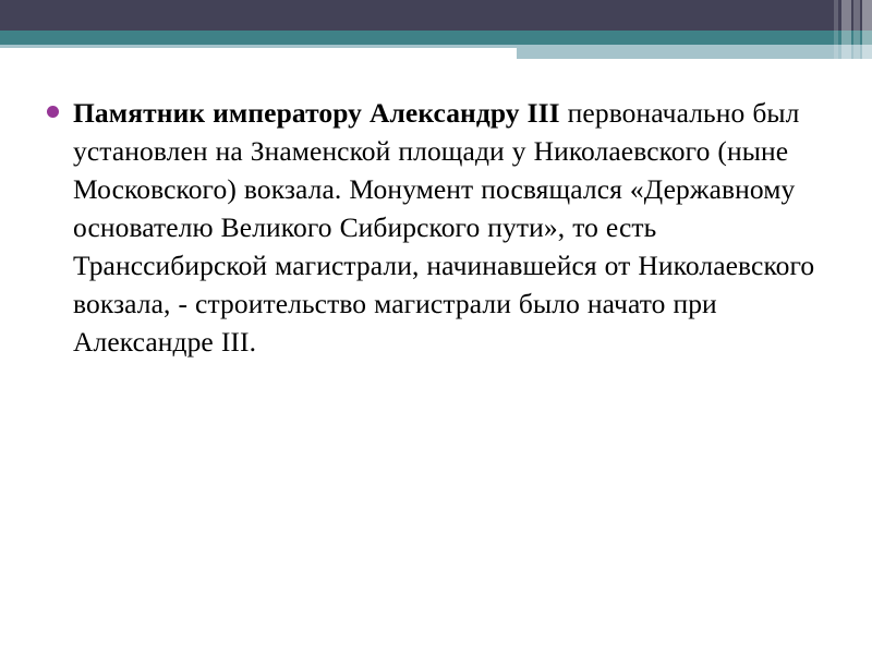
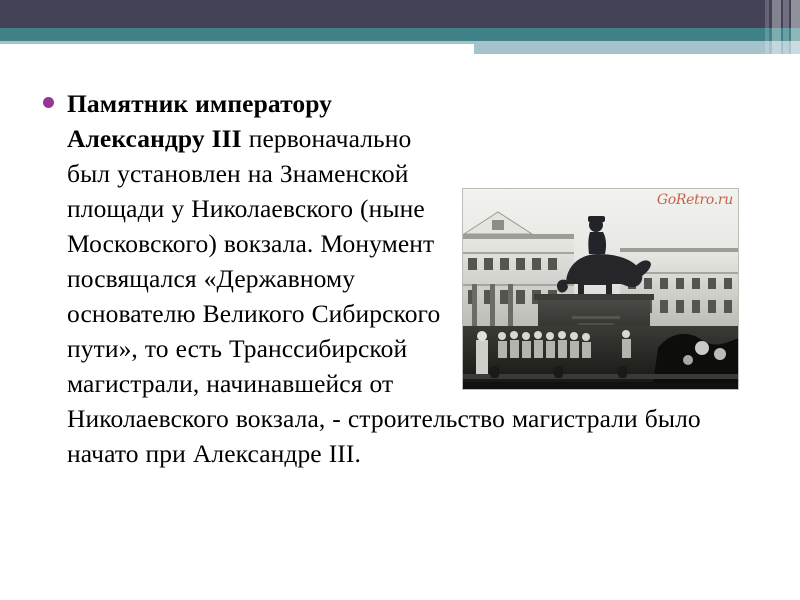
+ GoRetro.ru
  Памятник императору Александру III первоначально был установлен на Знаменской площади у Николаевского (ныне Московского) вокзала. Монумент посвящался «Державному основателю Великого Сибирского пути», то есть Транссибирской магистрали, начинавшейся от Николаевского вокзала, - строительство магистрали было начато при Александре III.
